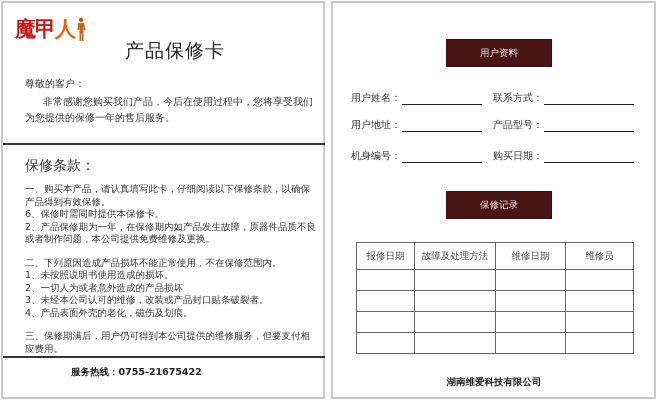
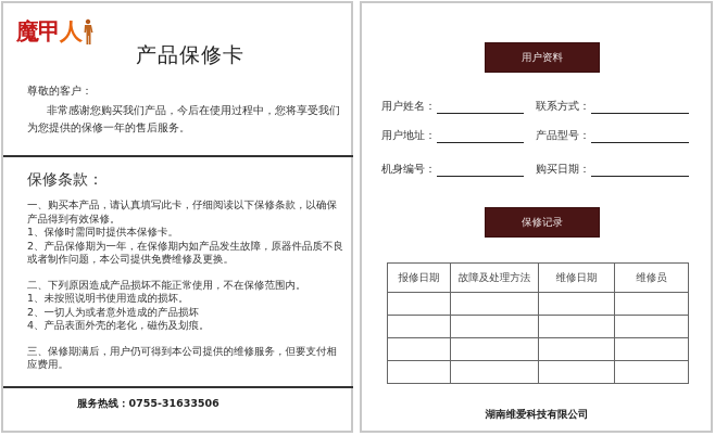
  魔甲人
  产品保修卡
  尊敬的客户：
  非常感谢您购买我们产品，今后在使用过程中，您将享受我们为您提供的保修一年的售后服务。
  保修条款：
  一、购买本产品，请认真填写此卡，仔细阅读以下保修条款，以确保产品得到有效保修。
- 6、保修时需同时提供本保修卡。
+ 1、保修时需同时提供本保修卡。
  2、产品保修期为一年，在保修期内如产品发生故障，原器件品质不良或者制作问题，本公司提供免费维修及更换。
  二、下列原因造成产品损坏不能正常使用，不在保修范围内。
  1、未按照说明书使用造成的损坏。
  2、一切人为或者意外造成的产品损坏
- 3、未经本公司认可的维修，改装或产品封口贴条破裂者。
  4、产品表面外壳的老化，磁伤及划痕。
  三、保修期满后，用户仍可得到本公司提供的维修服务，但要支付相应费用。
- 服务热线：0755-21675422
+ 服务热线：0755-31633506
  用户资料
  用户姓名：
  联系方式：
  用户地址：
  产品型号：
  机身编号：
  购买日期：
  保修记录
  报修日期	故障及处理方法	维修日期	维修员
  湖南维爱科技有限公司
